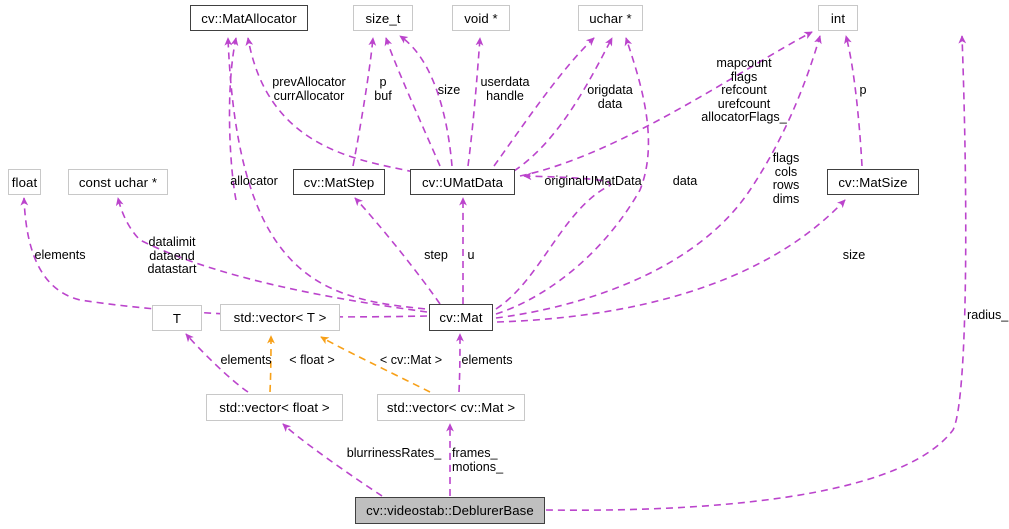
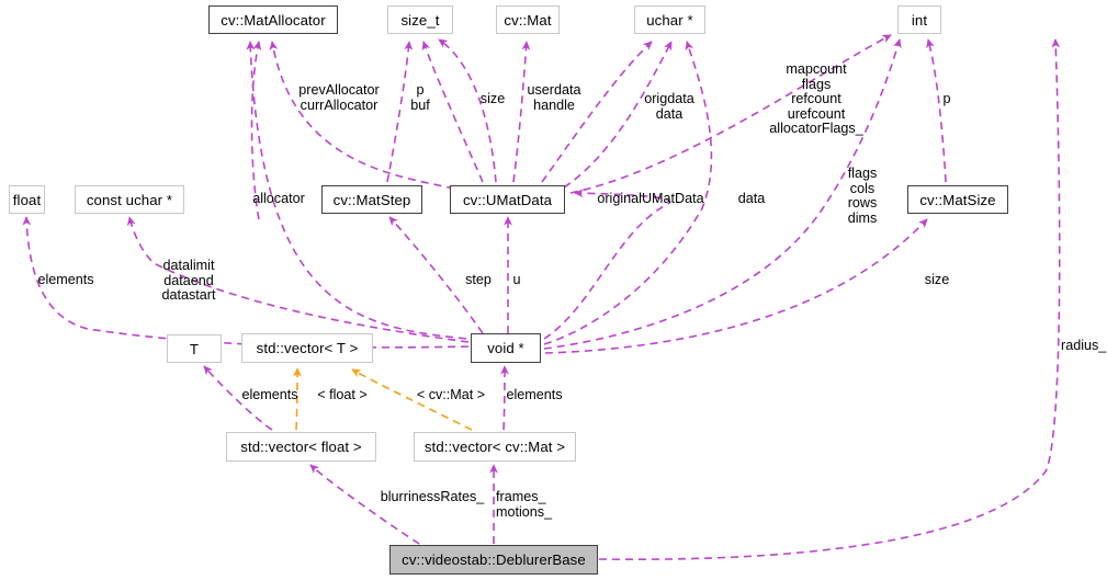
  cv::MatAllocator
  size_t
- void *
+ cv::Mat
  uchar *
  int
  float
  const uchar *
  cv::MatStep
  cv::UMatData
  cv::MatSize
  T
  std::vector< T >
- cv::Mat
+ void *
  std::vector< float >
  std::vector< cv::Mat >
  cv::videostab::DeblurerBase
  prevAllocator
  currAllocator
  p
  buf
  size
  userdata
  handle
  origdata
  data
  mapcount
  flags
  refcount
  urefcount
  allocatorFlags_
  p
  allocator
  originalUMatData
  data
  flags
  cols
  rows
  dims
  elements
  datalimit
  dataend
  datastart
  step
  u
  size
  radius_
  elements
  < float >
  < cv::Mat >
  elements
  blurrinessRates_
  frames_
  motions_
